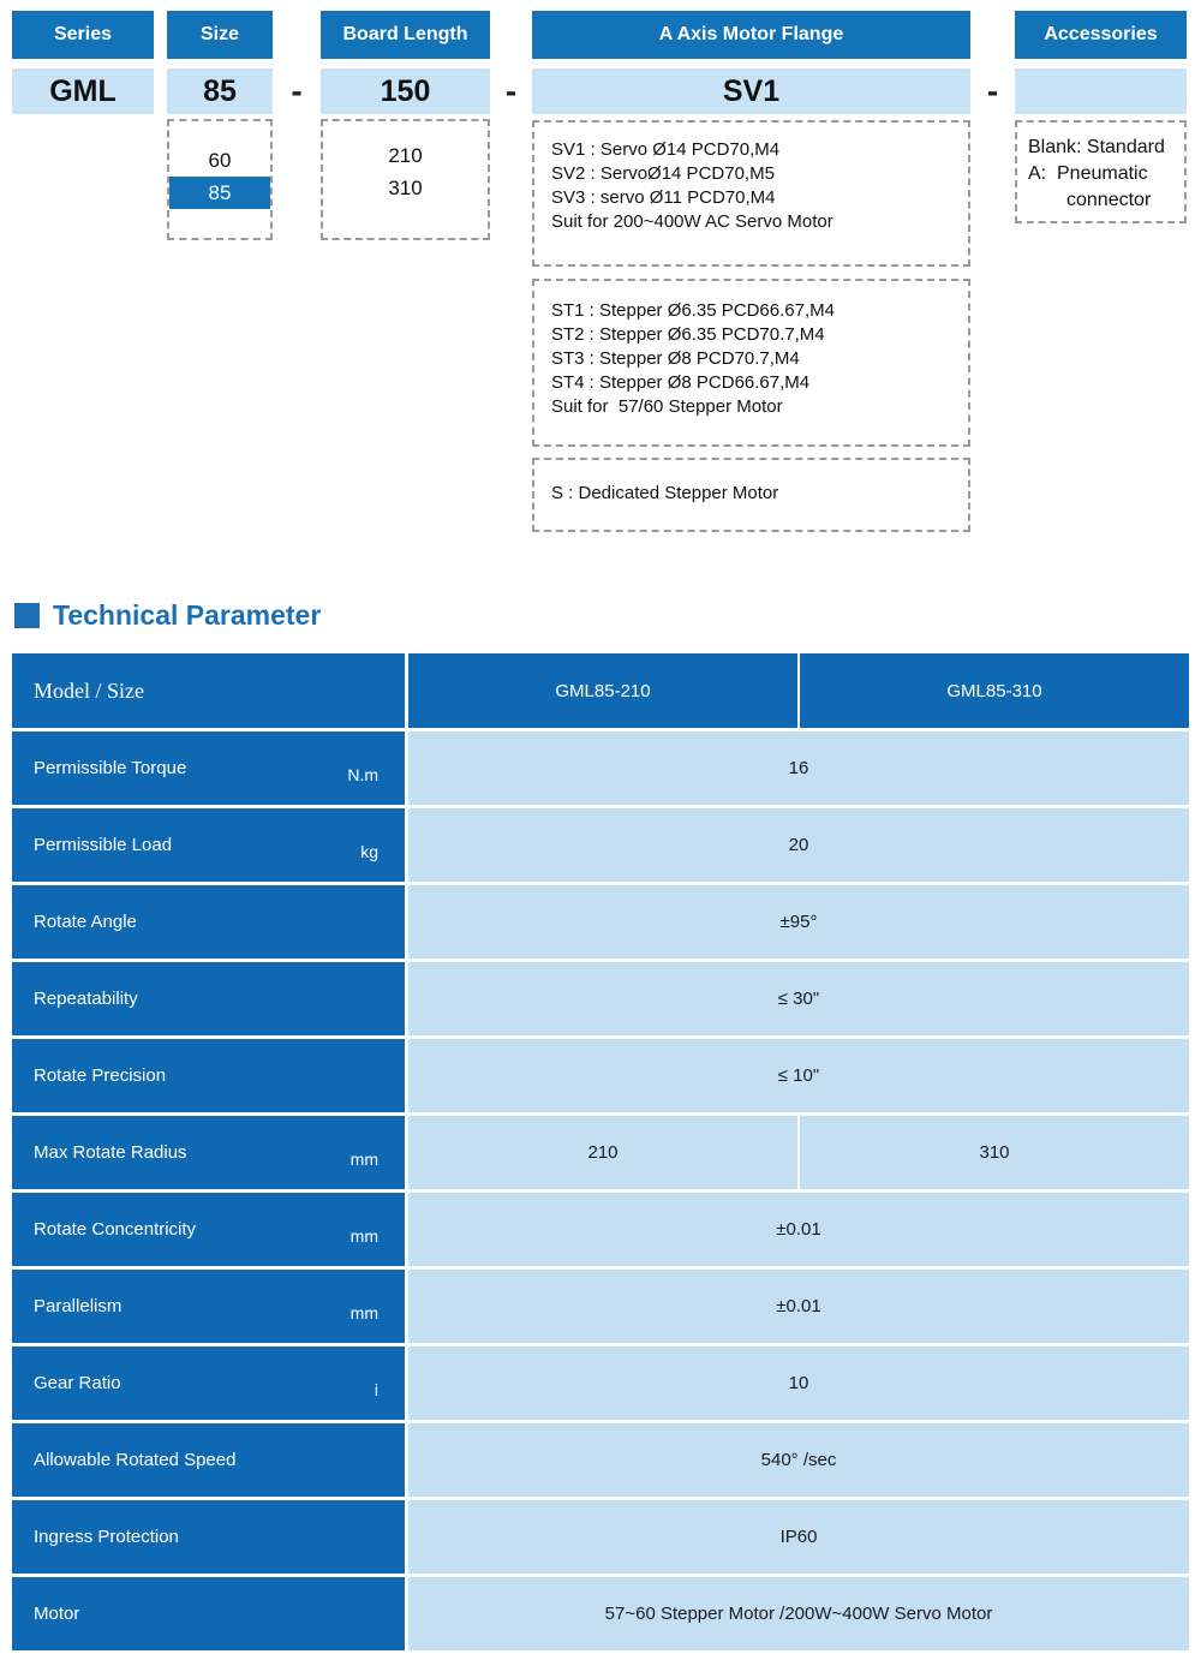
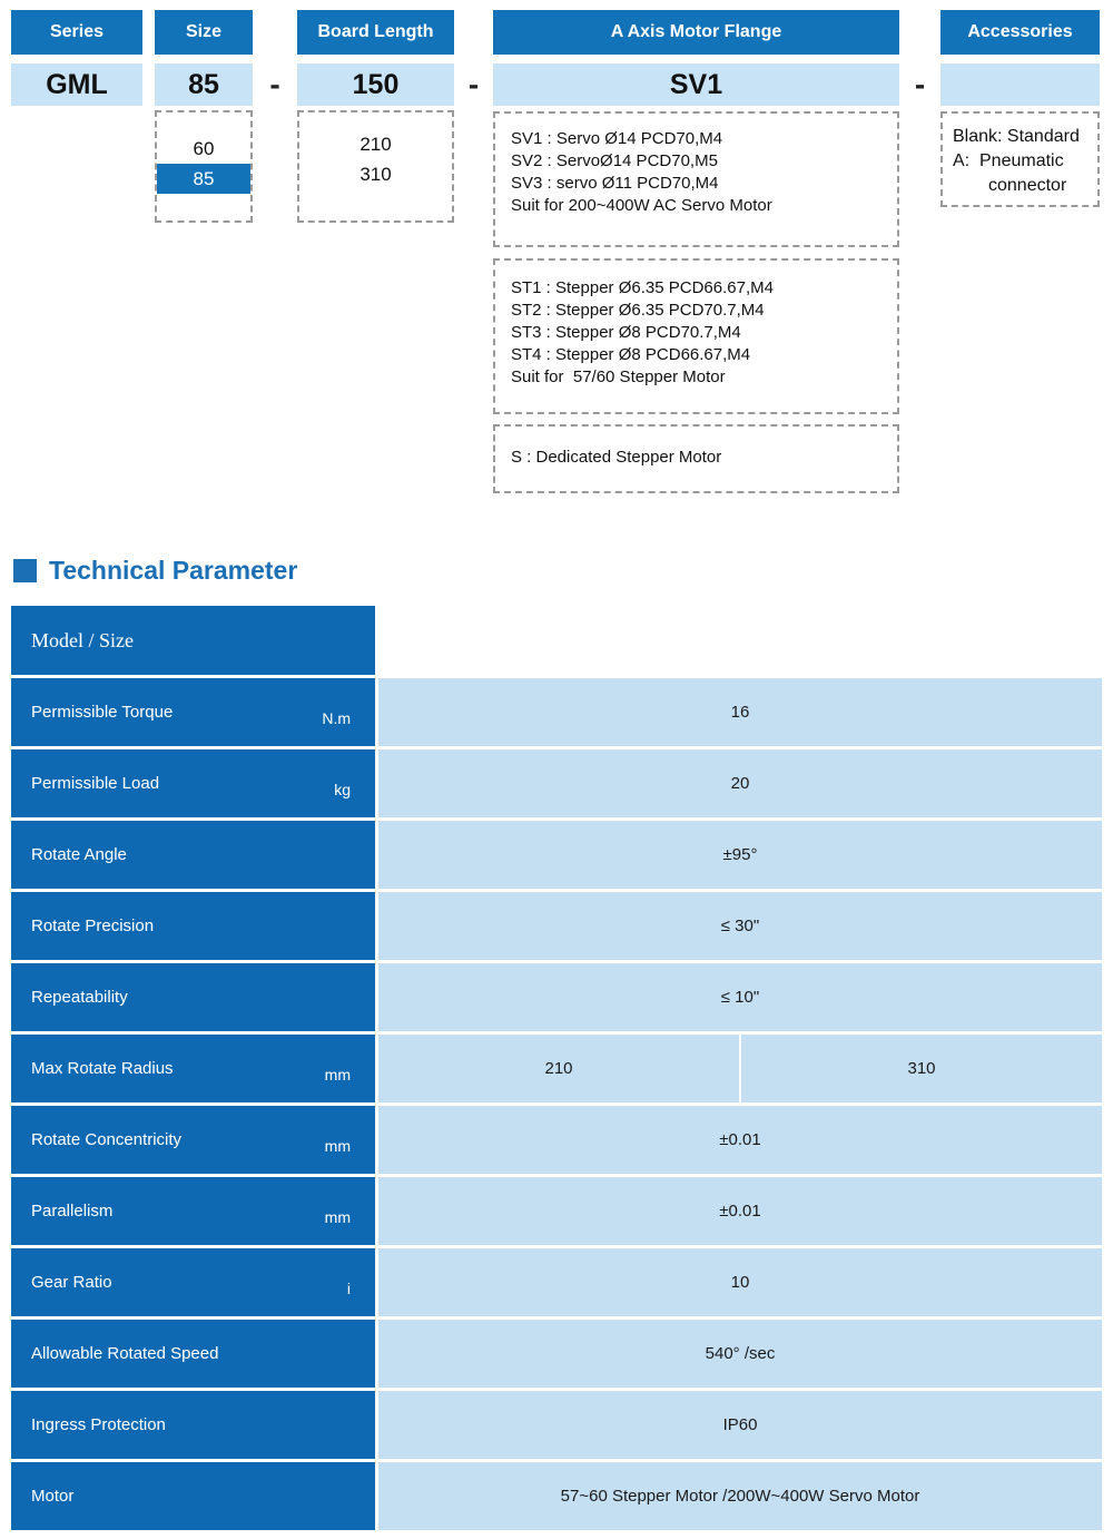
  Series
  GML
  Size
  85
  60
  85
  -
  Board Length
  150
  210
  310
  -
  A Axis Motor Flange
  SV1
  SV1 : Servo Ø14 PCD70,M4
  SV2 : ServoØ14 PCD70,M5
  SV3 : servo Ø11 PCD70,M4
  Suit for 200~400W AC Servo Motor
  ST1 : Stepper Ø6.35 PCD66.67,M4
  ST2 : Stepper Ø6.35 PCD70.7,M4
  ST3 : Stepper Ø8 PCD70.7,M4
  ST4 : Stepper Ø8 PCD66.67,M4
  Suit for 57/60 Stepper Motor
  S : Dedicated Stepper Motor
  -
  Accessories
  Blank: Standard
  A: Pneumatic
  connector
  Technical Parameter
  Model / Size
- GML85-210
- GML85-310
  Permissible Torque
  N.m
  16
  Permissible Load
  kg
  20
  Rotate Angle
  ±95°
- Repeatability
+ Rotate Precision
  ≤ 30"
- Rotate Precision
+ Repeatability
  ≤ 10"
  Max Rotate Radius
  mm
  210
  310
  Rotate Concentricity
  mm
  ±0.01
  Parallelism
  mm
  ±0.01
  Gear Ratio
  i
  10
  Allowable Rotated Speed
  540° /sec
  Ingress Protection
  IP60
  Motor
  57~60 Stepper Motor /200W~400W Servo Motor
